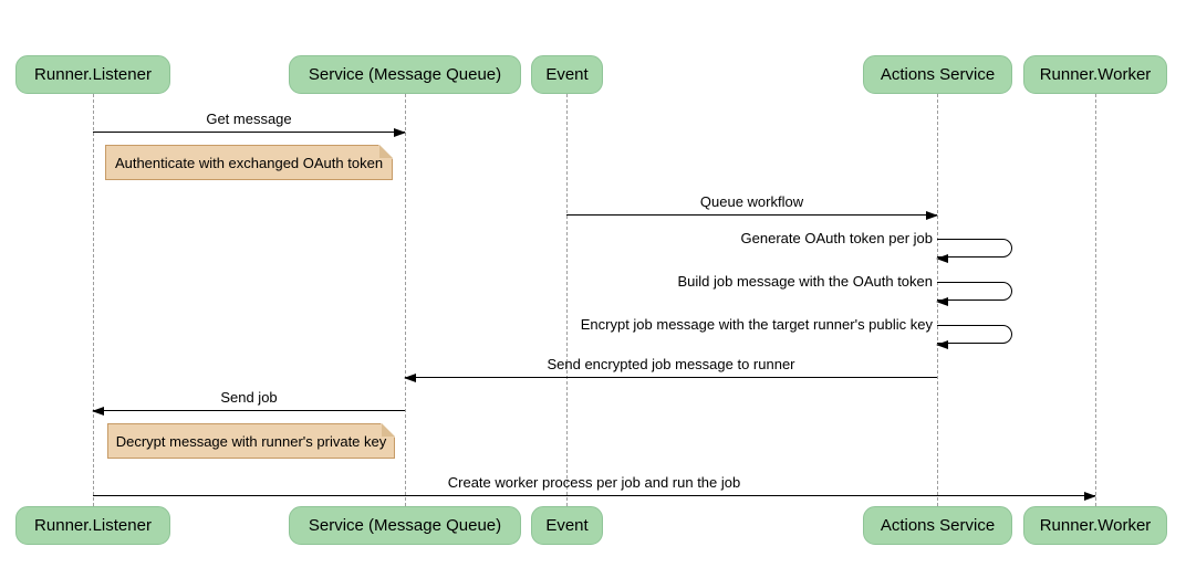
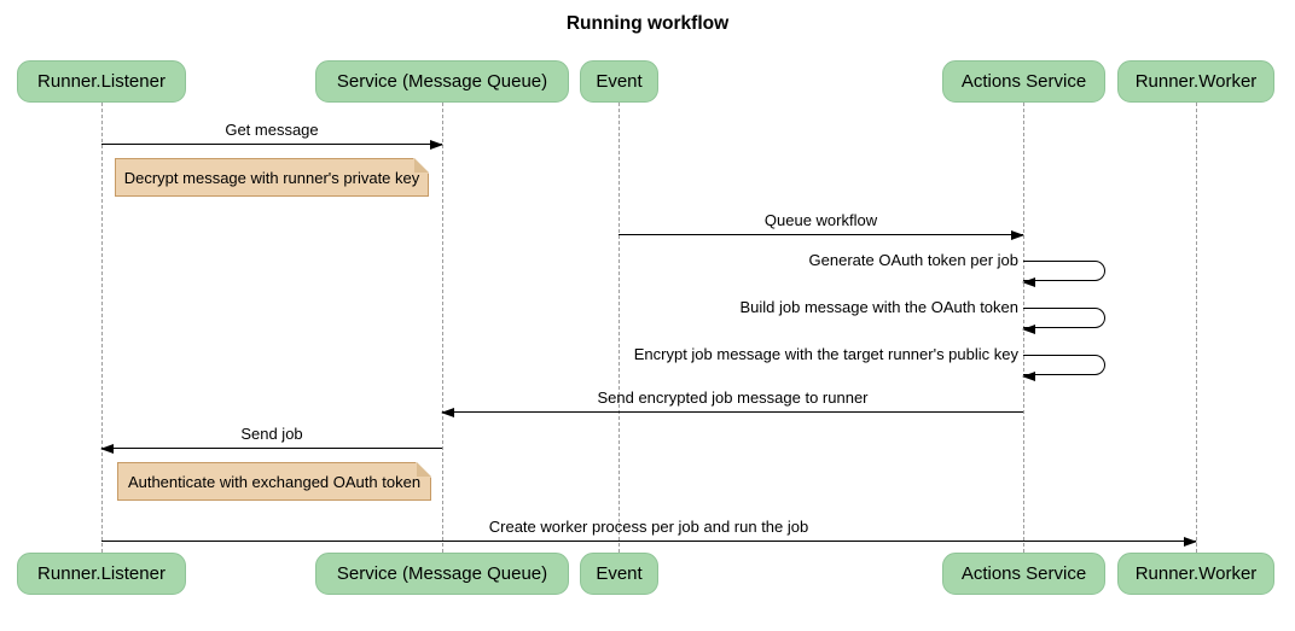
+ Running workflow
  Runner.Listener
  Service (Message Queue)
  Event
  Actions Service
  Runner.Worker
  Get message
- Authenticate with exchanged OAuth token
+ Decrypt message with runner's private key
  Queue workflow
  Generate OAuth token per job
  Build job message with the OAuth token
  Encrypt job message with the target runner's public key
  Send encrypted job message to runner
  Send job
- Decrypt message with runner's private key
+ Authenticate with exchanged OAuth token
  Create worker process per job and run the job
  Runner.Listener
  Service (Message Queue)
  Event
  Actions Service
  Runner.Worker
